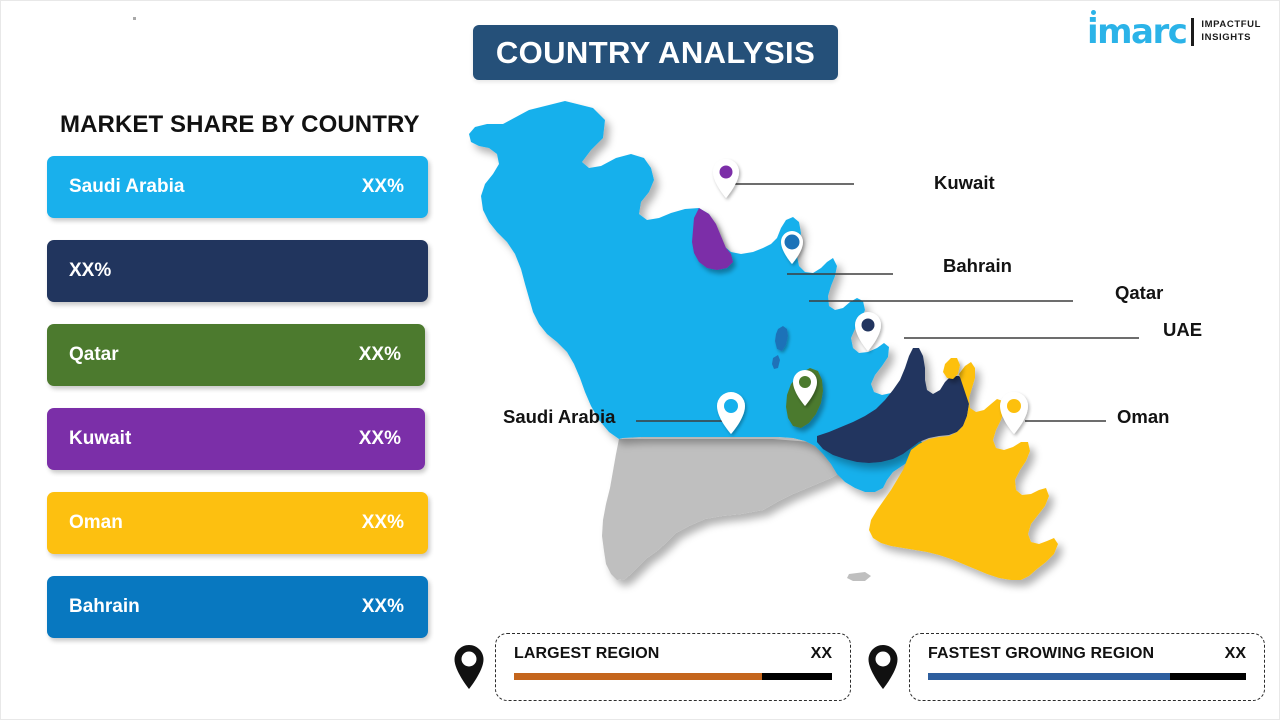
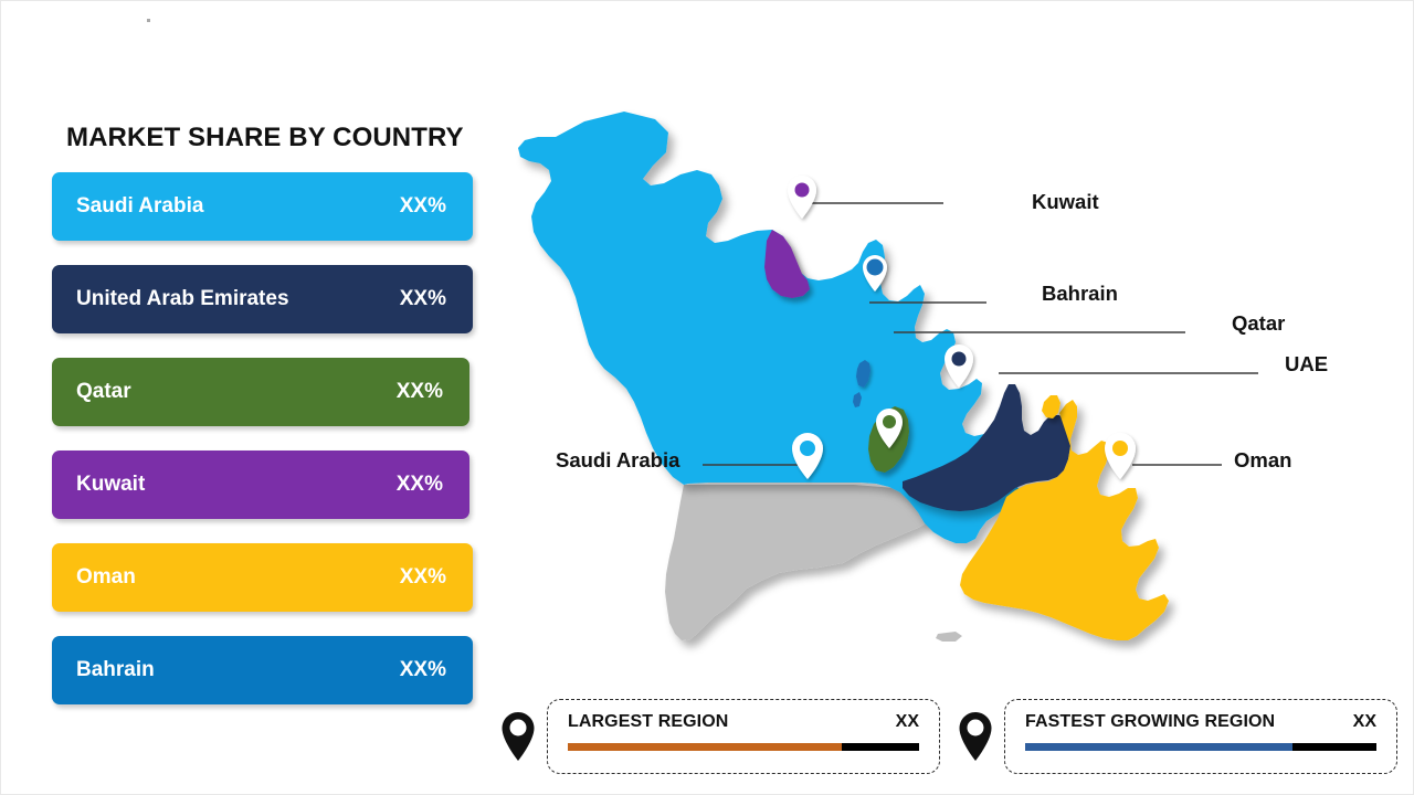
- COUNTRY ANALYSIS
- imarc
- IMPACTFUL
- INSIGHTS
  MARKET SHARE BY COUNTRY
  Saudi Arabia
  XX%
+ United Arab Emirates
  XX%
  Qatar
  XX%
  Kuwait
  XX%
  Oman
  XX%
  Bahrain
  XX%
  Kuwait
  Bahrain
  Qatar
  UAE
  Saudi Arabia
  Oman
  LARGEST REGION
  XX
  FASTEST GROWING REGION
  XX
